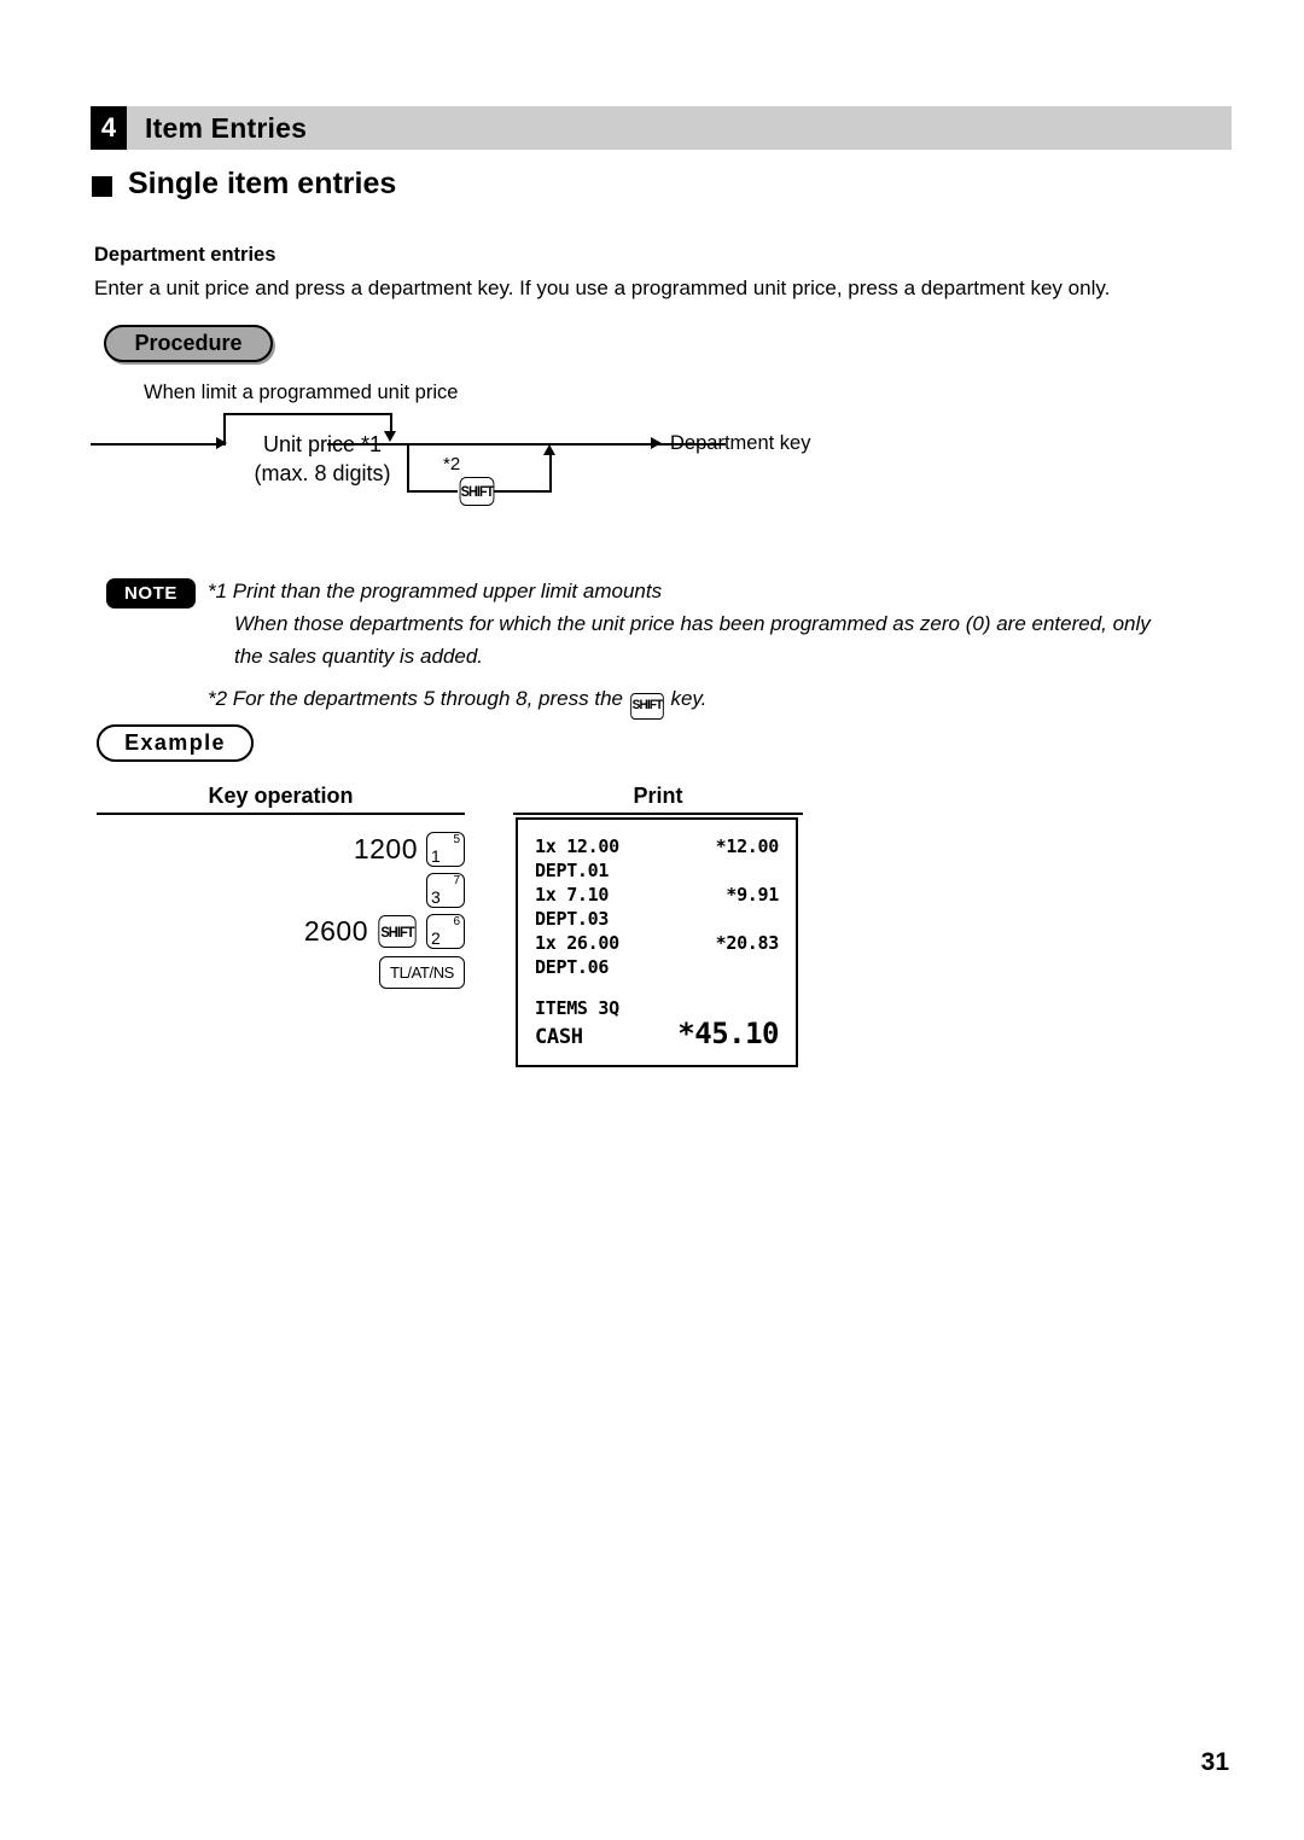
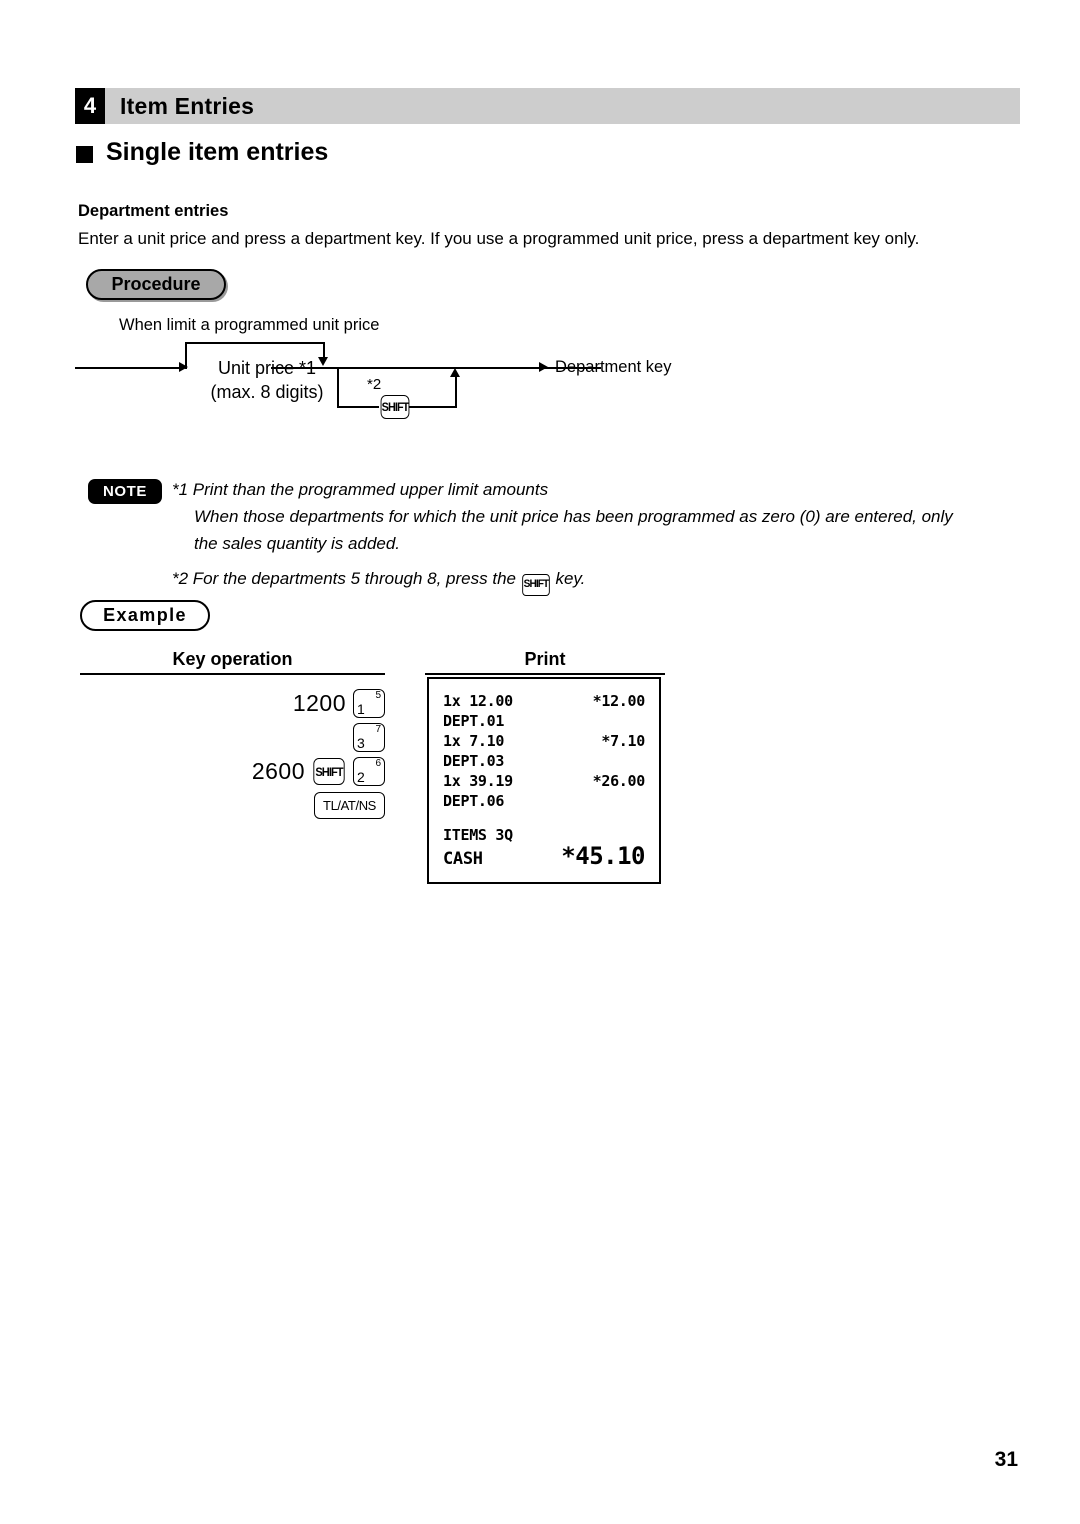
  4
  Item Entries
  Single item entries
  Department entries
  Enter a unit price and press a department key. If you use a programmed unit price, press a department key only.
  Procedure
  When limit a programmed unit price
  Unit price *1
  (max. 8 digits)
  SHIFT
  *2
  Department key
  NOTE
  *1 Print than the programmed upper limit amounts
  When those departments for which the unit price has been programmed as zero (0) are entered, only
  the sales quantity is added.
  *2 For the departments 5 through 8, press the SHIFT key.
  Example
  Key operation
  Print
  1200
  1
  5
  3
  7
  2600
  SHIFT
  2
  6
  TL/AT/NS
  1x 12.00
  *12.00
  DEPT.01
  1x 7.10
- *9.91
+ *7.10
  DEPT.03
- 1x 26.00
+ 1x 39.19
- *20.83
+ *26.00
  DEPT.06
  ITEMS 3Q
  CASH
  *45.10
  31
